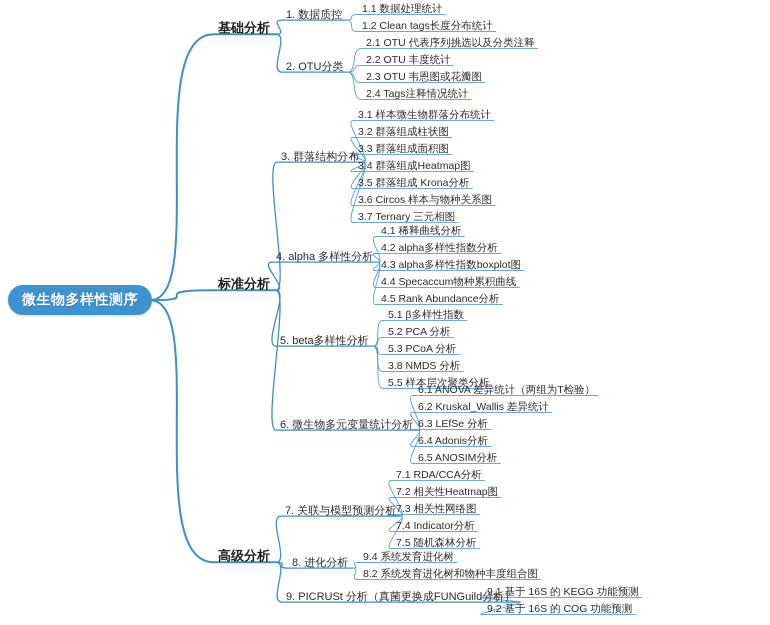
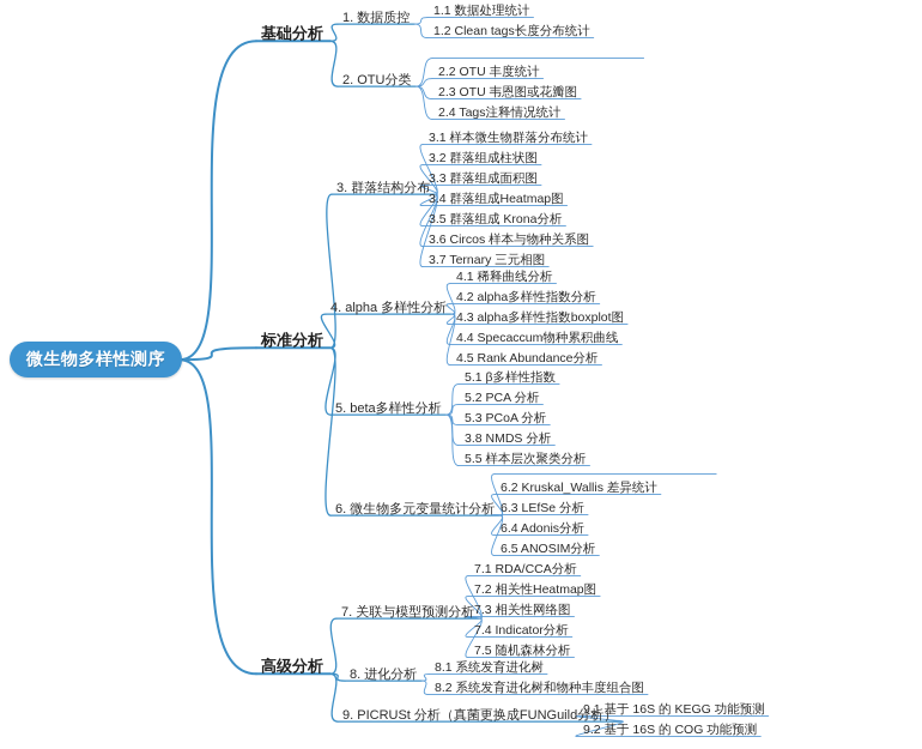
  微生物多样性测序
  基础分析
  标准分析
  高级分析
  1. 数据质控
  2. OTU分类
  3. 群落结构分布
  4. alpha 多样性分析
  5. beta多样性分析
  6. 微生物多元变量统计分析
  7. 关联与模型预测分析
  8. 进化分析
  9. PICRUSt 分析（真菌更换成FUNGuild分析）
  1.1 数据处理统计
  1.2 Clean tags长度分布统计
- 2.1 OTU 代表序列挑选以及分类注释
  2.2 OTU 丰度统计
  2.3 OTU 韦恩图或花瓣图
  2.4 Tags注释情况统计
  3.1 样本微生物群落分布统计
  3.2 群落组成柱状图
  3.3 群落组成面积图
  3.4 群落组成Heatmap图
  3.5 群落组成 Krona分析
  3.6 Circos 样本与物种关系图
  3.7 Ternary 三元相图
  4.1 稀释曲线分析
  4.2 alpha多样性指数分析
  4.3 alpha多样性指数boxplot图
  4.4 Specaccum物种累积曲线
  4.5 Rank Abundance分析
  5.1 β多样性指数
  5.2 PCA 分析
  5.3 PCoA 分析
  3.8 NMDS 分析
  5.5 样本层次聚类分析
- 6.1 ANOVA 差异统计（两组为T检验）
  6.2 Kruskal_Wallis 差异统计
  6.3 LEfSe 分析
  6.4 Adonis分析
  6.5 ANOSIM分析
  7.1 RDA/CCA分析
  7.2 相关性Heatmap图
  7.3 相关性网络图
  7.4 Indicator分析
  7.5 随机森林分析
- 9.4 系统发育进化树
+ 8.1 系统发育进化树
  8.2 系统发育进化树和物种丰度组合图
  9.1 基于 16S 的 KEGG 功能预测
  9.2 基于 16S 的 COG 功能预测
